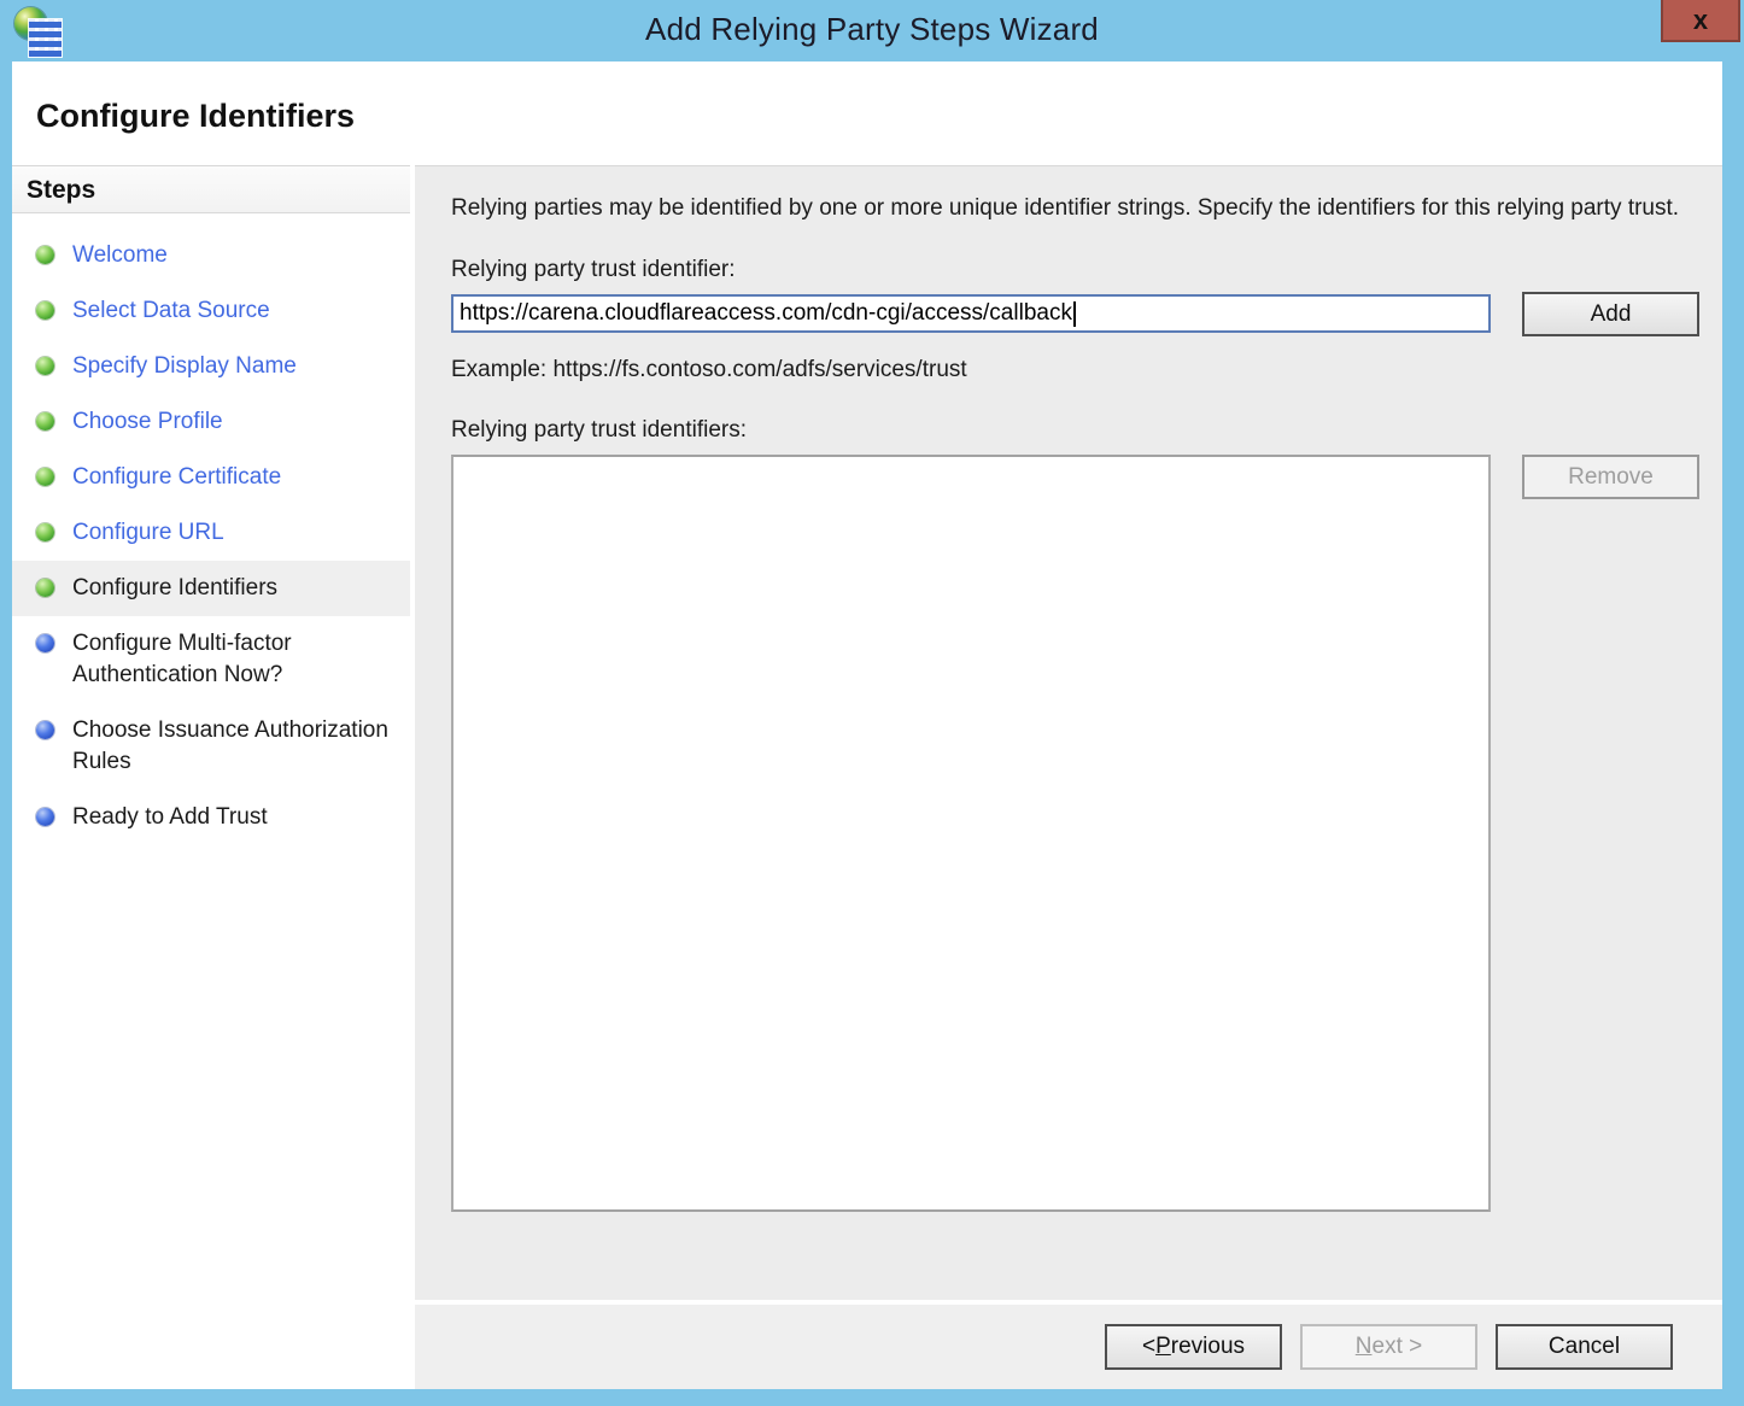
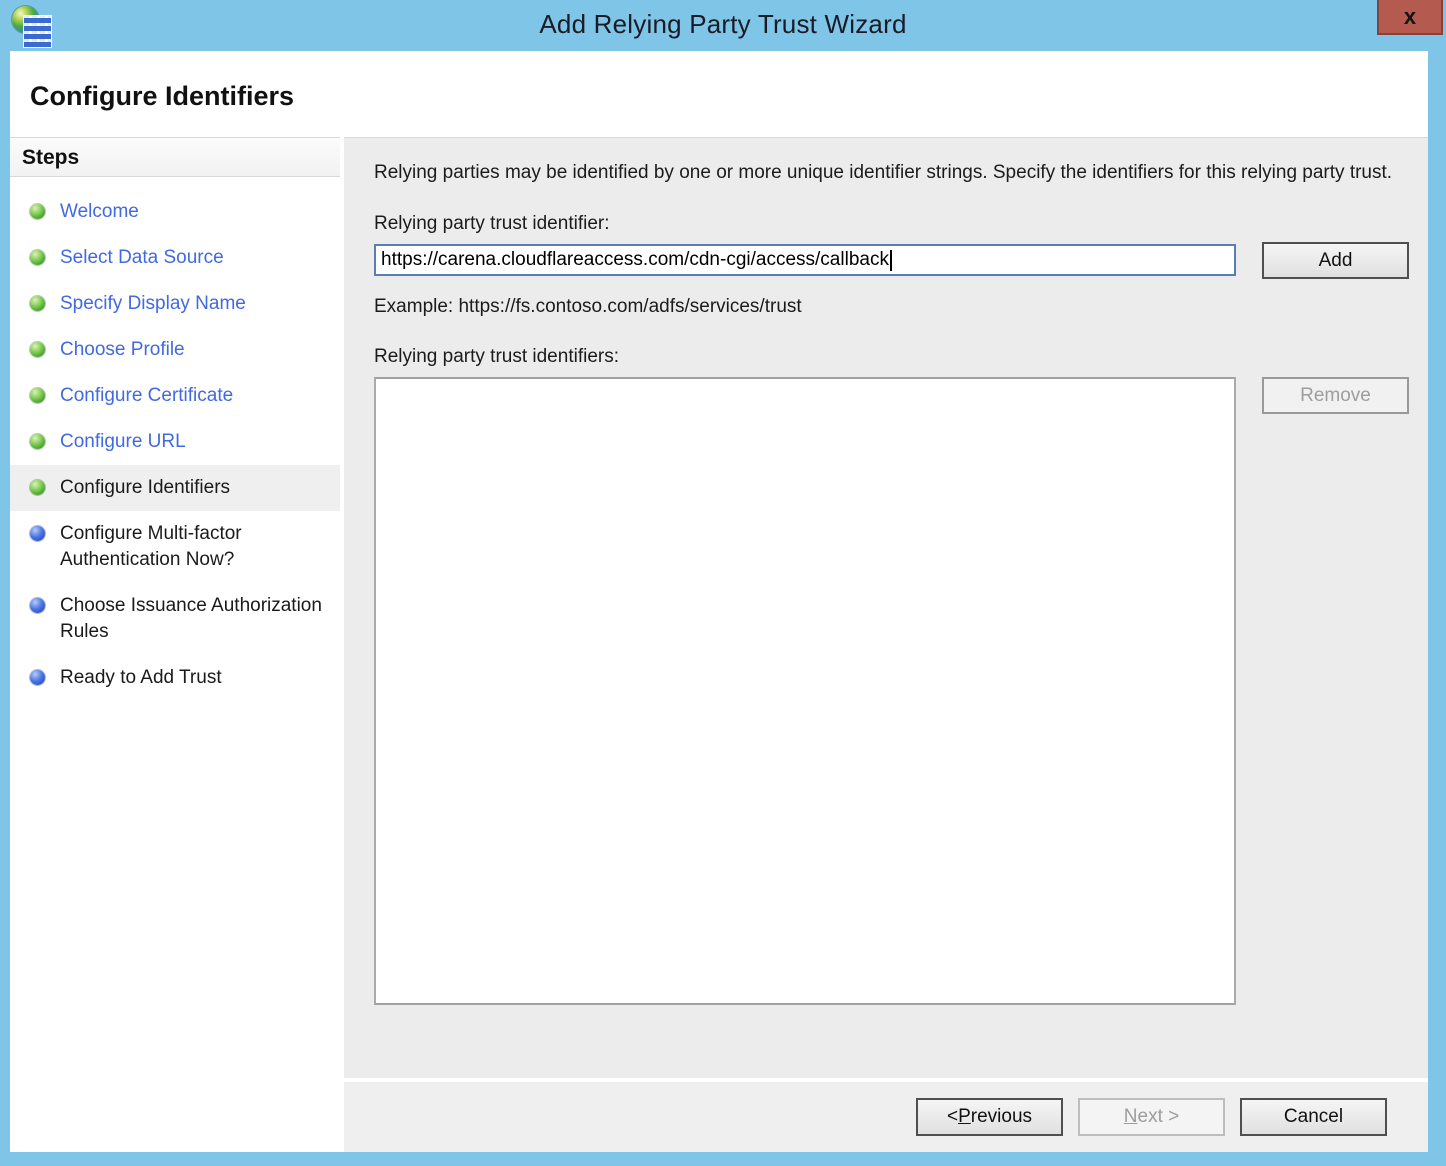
- Add Relying Party Steps Wizard
+ Add Relying Party Trust Wizard
  x
  Configure Identifiers
  Steps
  Welcome
  Select Data Source
  Specify Display Name
  Choose Profile
  Configure Certificate
  Configure URL
  Configure Identifiers
  Configure Multi-factor Authentication Now?
  Choose Issuance Authorization Rules
  Ready to Add Trust
  Relying parties may be identified by one or more unique identifier strings. Specify the identifiers for this relying party trust.
  Relying party trust identifier:
  https://carena.cloudflareaccess.com/cdn-cgi/access/callback
  Add
  Example: https://fs.contoso.com/adfs/services/trust
  Relying party trust identifiers:
  Remove
  <
  P
  revious
  N
  ext >
  Cancel
